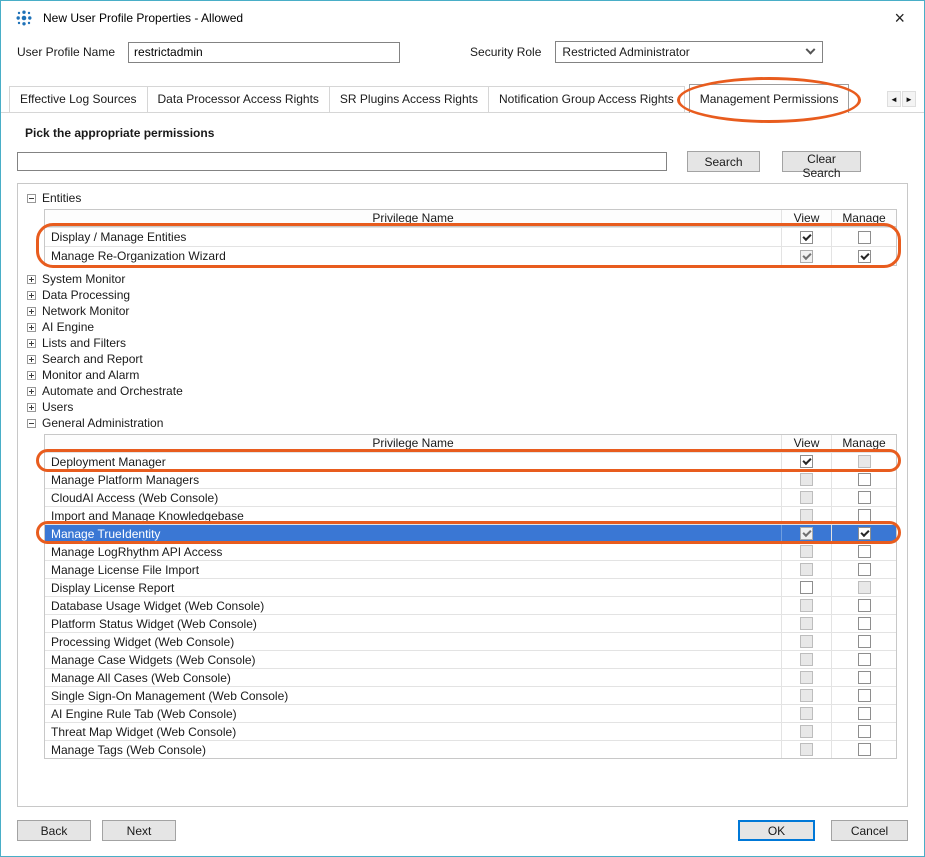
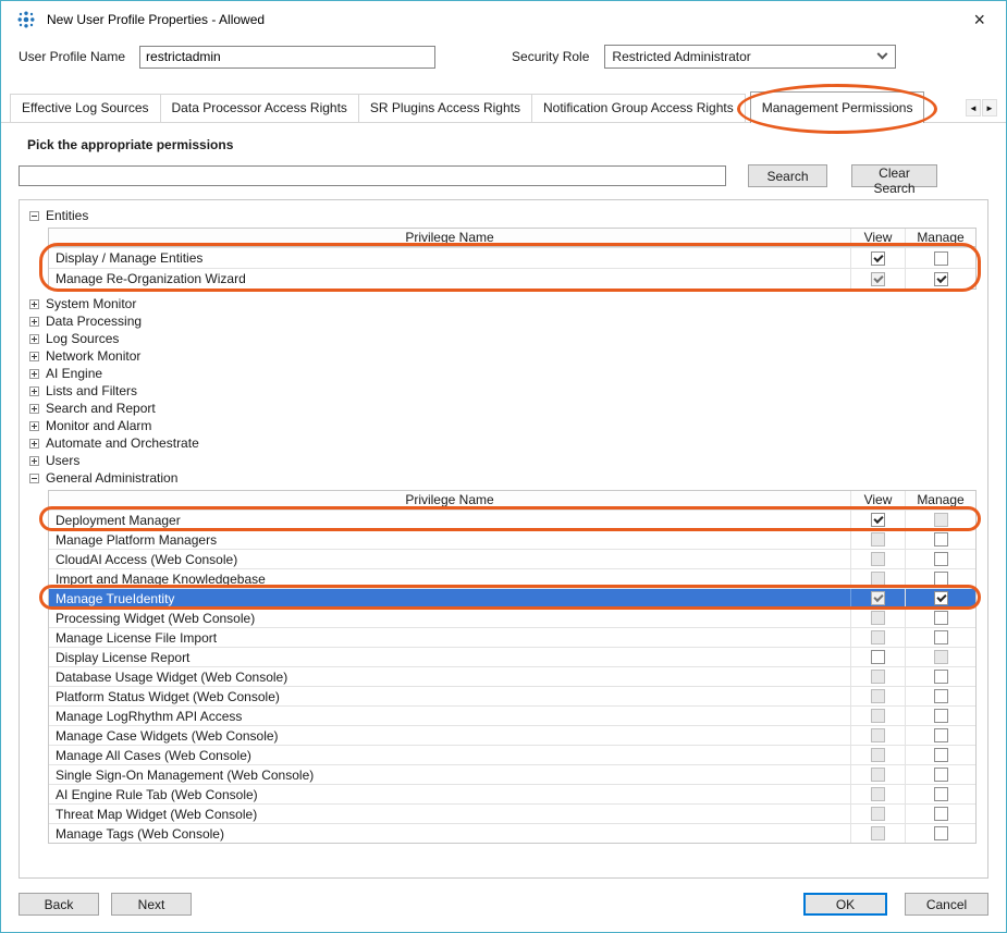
  New User Profile Properties - Allowed
  ×
  User Profile Name
  restrictadmin
  Security Role
  Restricted Administrator
  Effective Log Sources
  Data Processor Access Rights
  SR Plugins Access Rights
  Notification Group Access Rights
  Management Permissions
  ◄
  ►
  Pick the appropriate permissions
  Search
  Clear Search
  Entities
  Privilege Name
  View
  Manage
  Display / Manage Entities
  Manage Re-Organization Wizard
  System Monitor
  Data Processing
+ Log Sources
  Network Monitor
  AI Engine
  Lists and Filters
  Search and Report
  Monitor and Alarm
  Automate and Orchestrate
  Users
  General Administration
  Privilege Name
  View
  Manage
  Deployment Manager
  Manage Platform Managers
  CloudAI Access (Web Console)
  Import and Manage Knowledgebase
  Manage TrueIdentity
- Manage LogRhythm API Access
+ Processing Widget (Web Console)
  Manage License File Import
  Display License Report
  Database Usage Widget (Web Console)
  Platform Status Widget (Web Console)
- Processing Widget (Web Console)
+ Manage LogRhythm API Access
  Manage Case Widgets (Web Console)
  Manage All Cases (Web Console)
  Single Sign-On Management (Web Console)
  AI Engine Rule Tab (Web Console)
  Threat Map Widget (Web Console)
  Manage Tags (Web Console)
  Back
  Next
  OK
  Cancel
